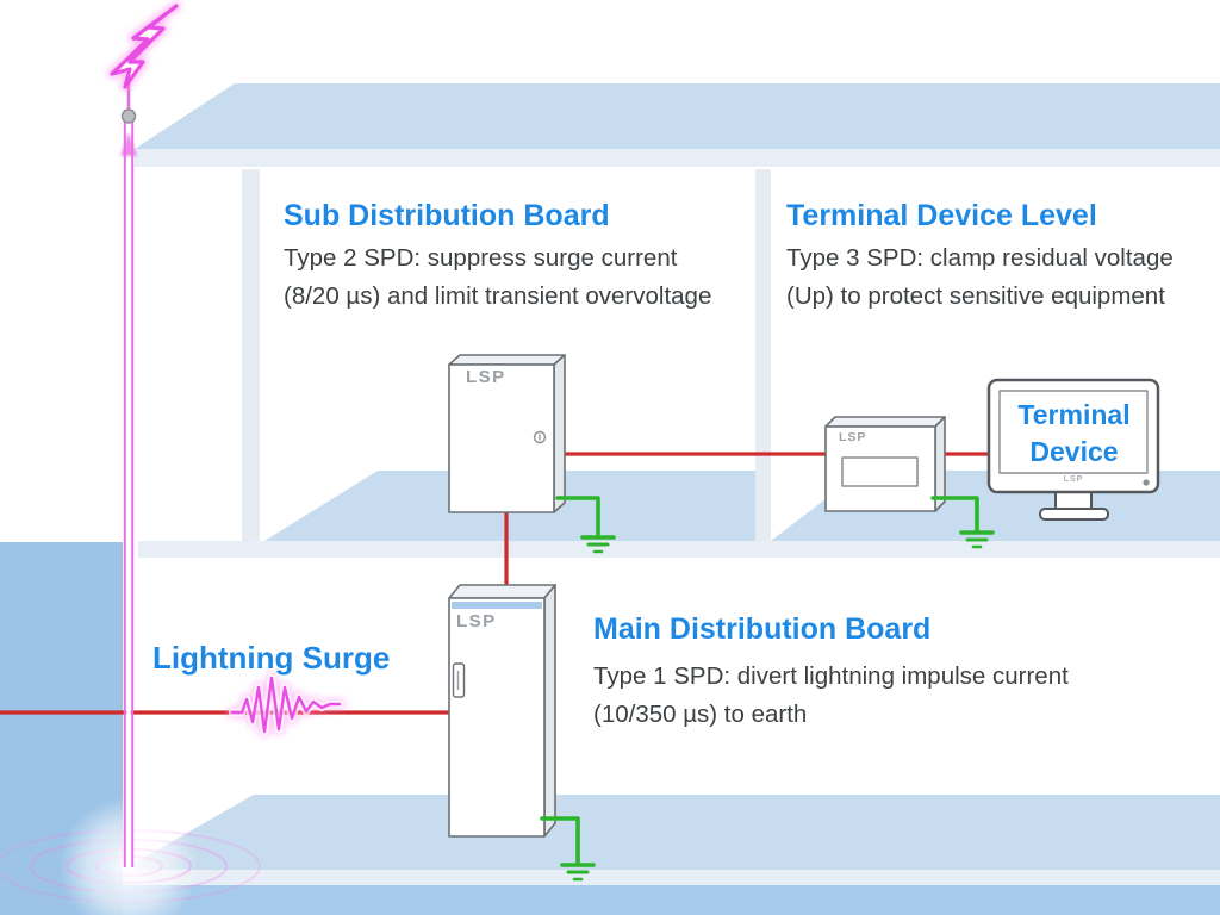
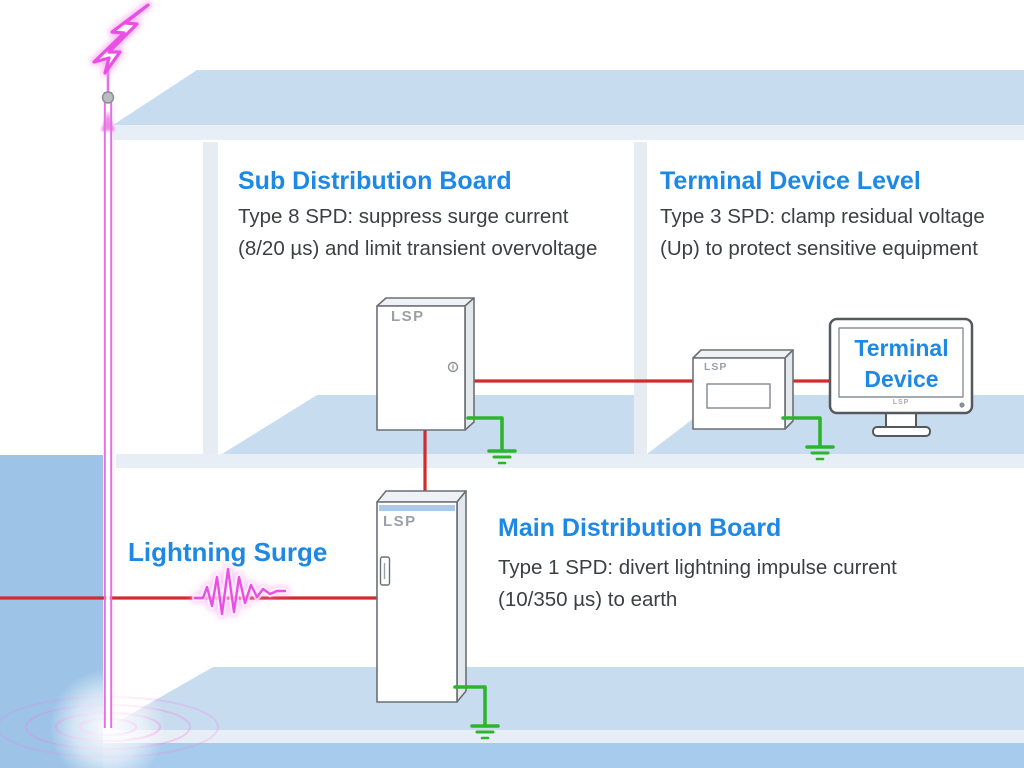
  Sub Distribution Board
- Type 2 SPD: suppress surge current
+ Type 8 SPD: suppress surge current
  (8/20 µs) and limit transient overvoltage
  Terminal Device Level
  Type 3 SPD: clamp residual voltage
  (Up) to protect sensitive equipment
  Main Distribution Board
  Type 1 SPD: divert lightning impulse current
  (10/350 µs) to earth
  Lightning Surge
  Terminal
  Device
  LSP
  LSP
  LSP
